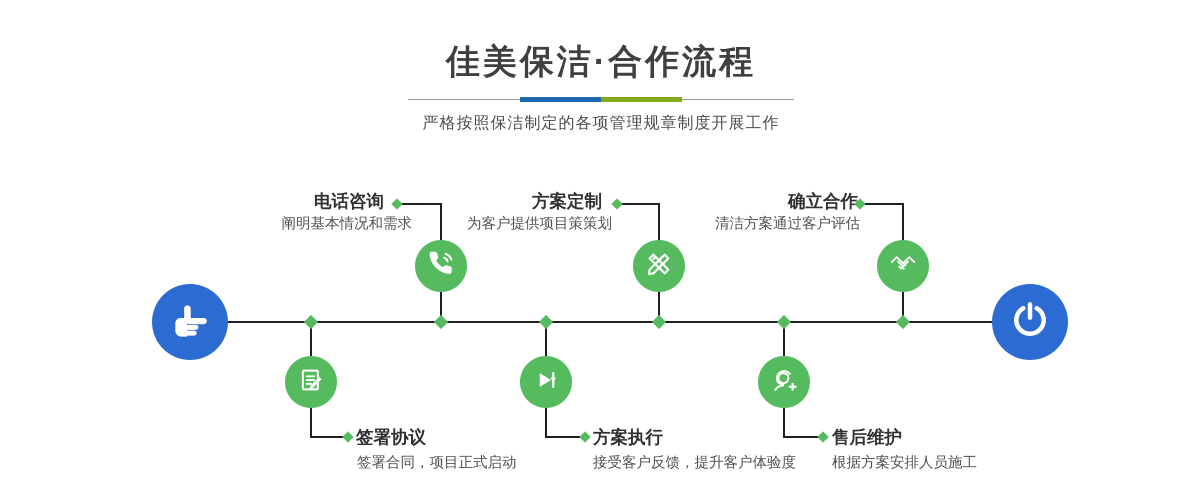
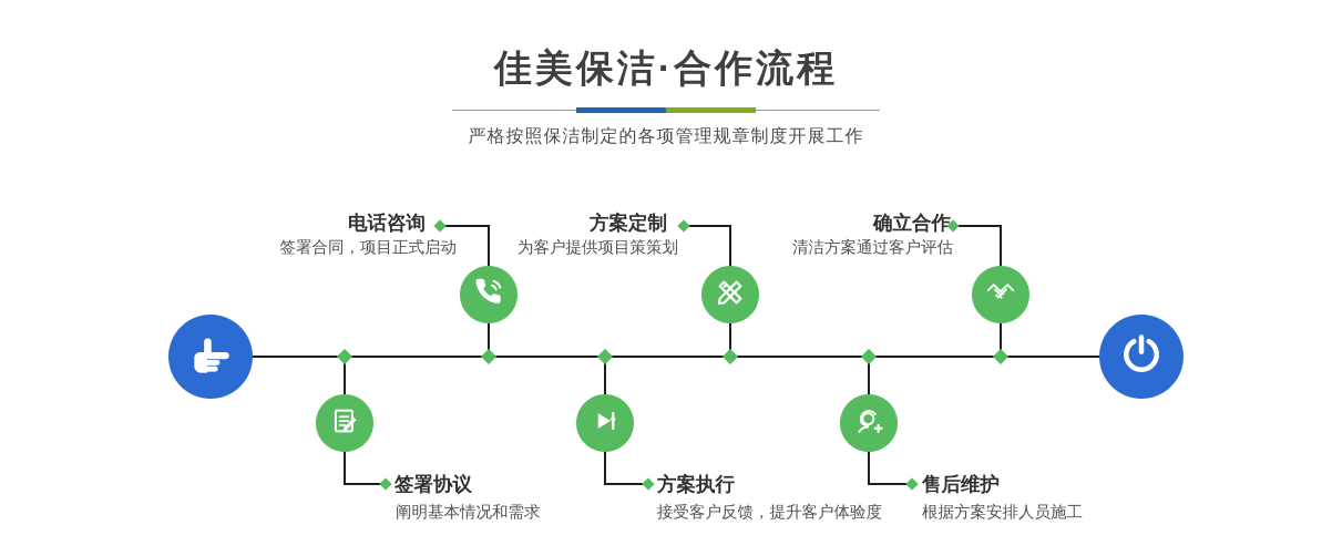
  佳美保洁·合作流程
  严格按照保洁制定的各项管理规章制度开展工作
  电话咨询
- 阐明基本情况和需求
+ 签署合同，项目正式启动
  方案定制
  为客户提供项目策策划
  确立合作
  清洁方案通过客户评估
  签署协议
- 签署合同，项目正式启动
+ 阐明基本情况和需求
  方案执行
  接受客户反馈，提升客户体验度
  售后维护
  根据方案安排人员施工
